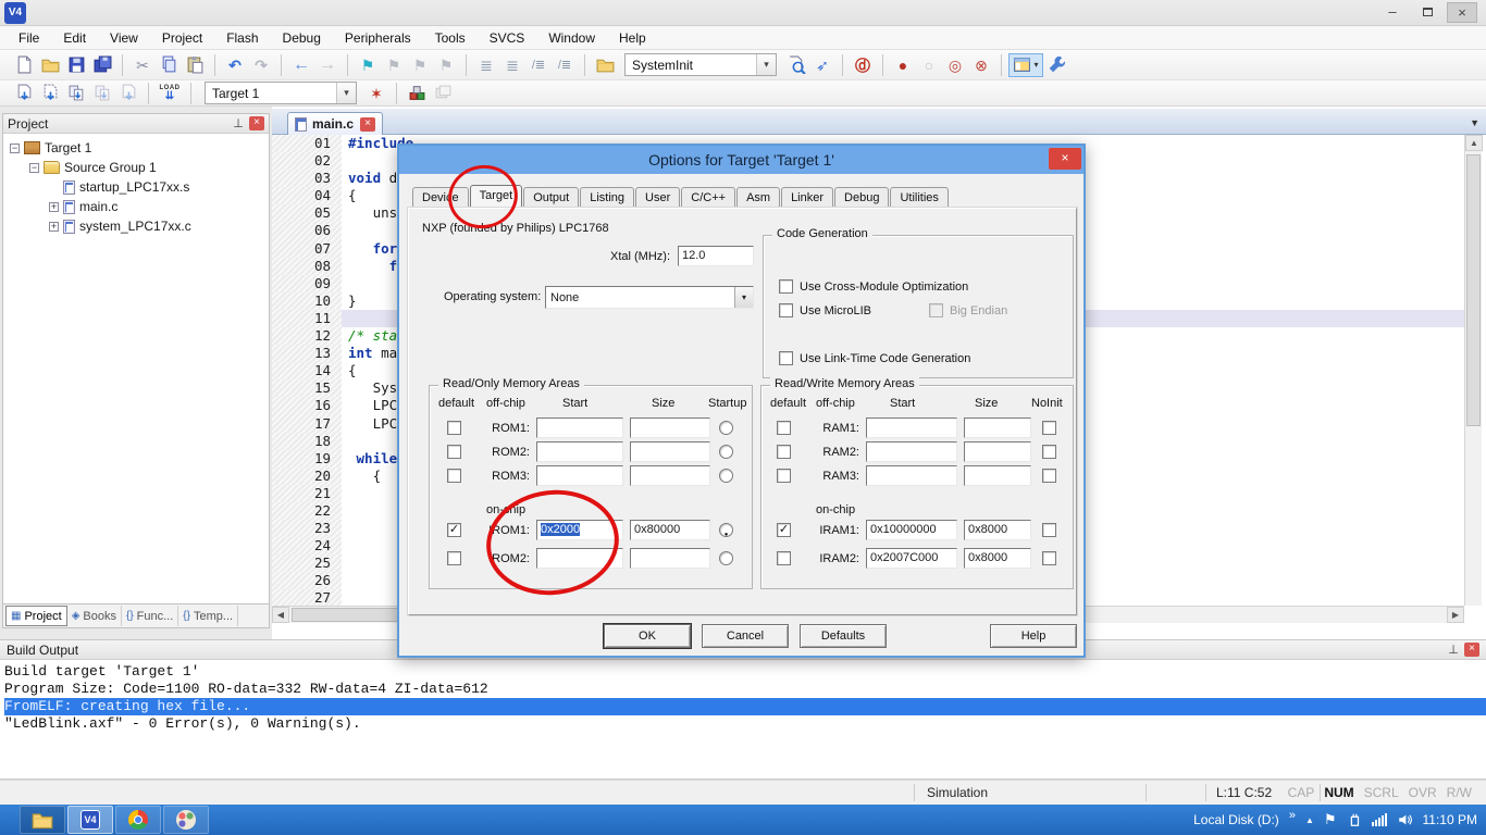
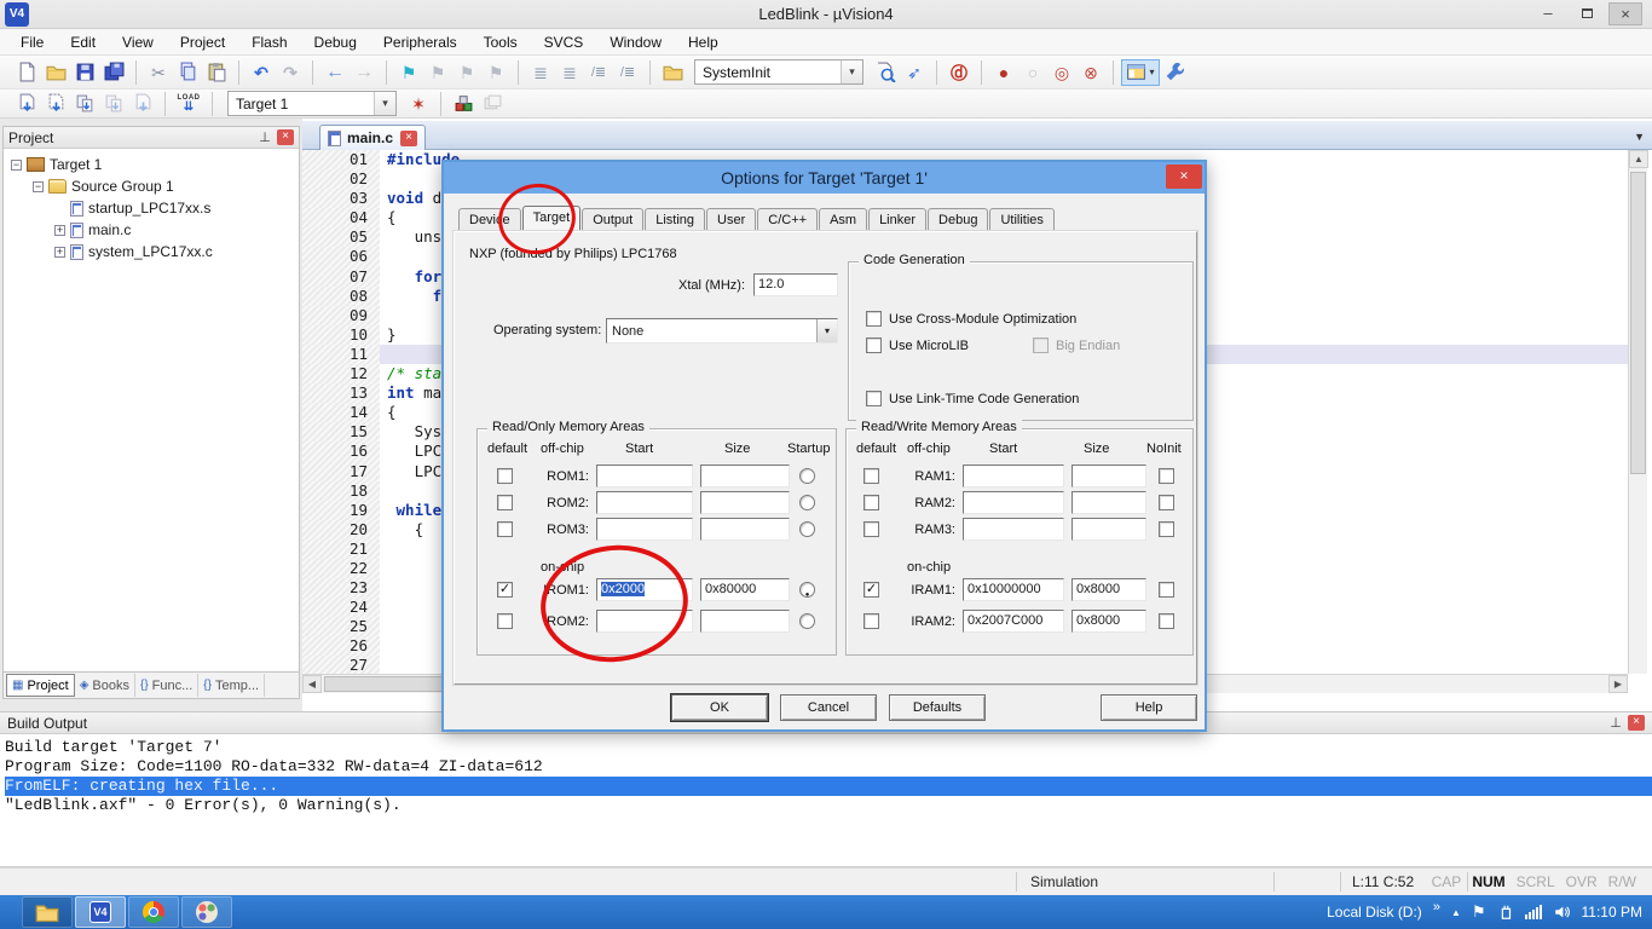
  V4
+ LedBlink - µVision4
  –
  ×
  File
  Edit
  View
  Project
  Flash
  Debug
  Peripherals
  Tools
  SVCS
  Window
  Help
  ✂
  ↶
  ↷
  ←
  →
  ⚑
  ⚑
  ⚑
  ⚑
  ≣
  ≣
  /≣
  /≣
  SystemInit
  ▾
  ➶
  ⓓ
  ●
  ○
  ◎
  ⊗
  ▾
  ⇊
  Target 1
  ▾
  ✶
  Project
  ⊥
  ×
  −
  Target 1
  −
  Source Group 1
  startup_LPC17xx.s
  +
  main.c
  +
  system_LPC17xx.c
  ▦
  Project
  ◈
  Books
  {}
  Func...
  {}
  Temp...
  main.c
  ×
  ▼
  01
  #inclu
  02
  03
  04
  {
  05
  06
  07
  08
  09
  10
  }
  11
  12
  /* sta
  13
  int ma
  14
  {
  15
  16
  17
  18
  19
  while
  20
  {
  21
  22
  23
  24
  25
  26
  27
  ▲
  ◀
  ▶
  Build Output
  ⊥
  ×
- Build target 'Target 1'
+ Build target 'Target 7'
  Program Size: Code=1100 RO-data=332 RW-data=4 ZI-data=612
  FromELF: creating hex file...
  "LedBlink.axf" - 0 Error(s), 0 Warning(s).
  Simulation
  L:11 C:52
  CAP
  NUM
  SCRL
  OVR
  R/W
  V4
  Local Disk (D:)
  »
  ▲
  ⚑
  11:10 PM
  Options for Target 'Target 1'
  ×
  Device
  Target
  Output
  Listing
  User
  C/C++
  Asm
  Linker
  Debug
  Utilities
  NXP (founded by Philips) LPC1768
  Xtal (MHz):
  12.0
  Operating system:
  None
  ▾
  Code Generation
  Use Cross-Module Optimization
  Use MicroLIB
  Big Endian
  Use Link-Time Code Generation
  Read/Only Memory Areas
  default
  off-chip
  Start
  Size
  Startup
  ROM1:
  ROM2:
  ROM3:
  on-chip
  ✓
  IROM1:
  0x2000
  0x80000
  IROM2:
  Read/Write Memory Areas
  default
  off-chip
  Start
  Size
  NoInit
  RAM1:
  RAM2:
  RAM3:
  on-chip
  ✓
  IRAM1:
  0x10000000
  0x8000
  IRAM2:
  0x2007C000
  0x8000
  OK
  Cancel
  Defaults
  Help
